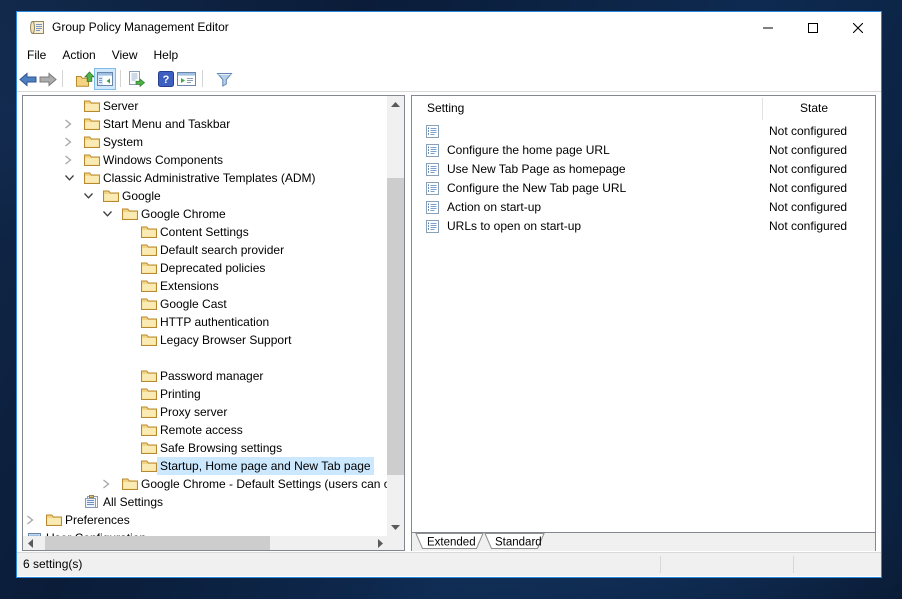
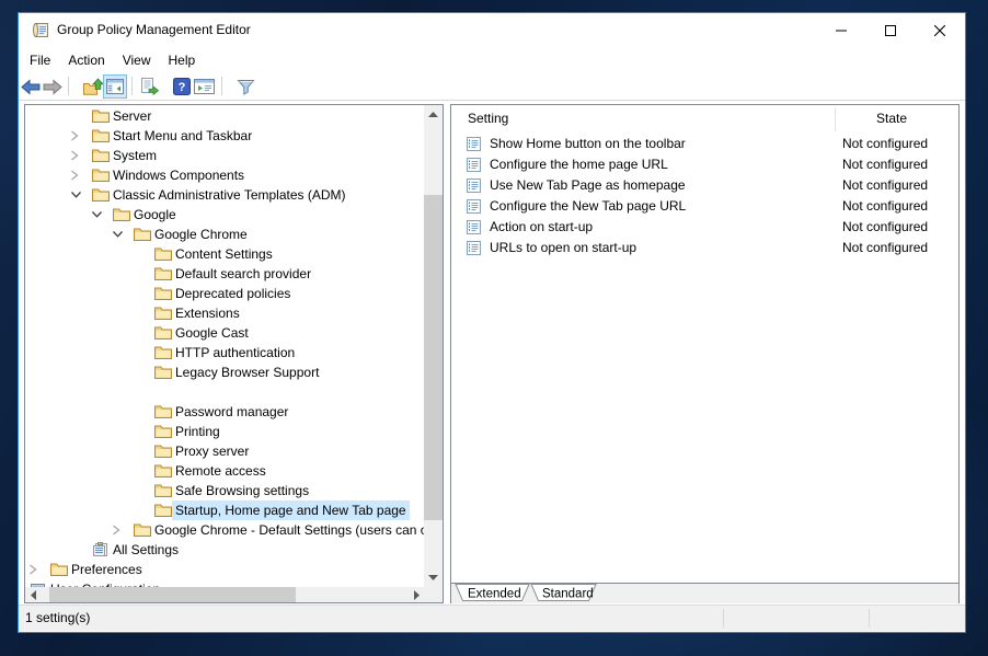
  Group Policy Management Editor
  File
  Action
  View
  Help
  ?
  Server
  Start Menu and Taskbar
  System
  Windows Components
  Classic Administrative Templates (ADM)
  Google
  Google Chrome
  Content Settings
  Default search provider
  Deprecated policies
  Extensions
  Google Cast
  HTTP authentication
  Legacy Browser Support
  Password manager
  Printing
  Proxy server
  Remote access
  Safe Browsing settings
  Startup, Home page and New Tab page
  Google Chrome - Default Settings (users can
  All Settings
  Preferences
  Setting
  State
+ Show Home button on the toolbar
  Not configured
  Configure the home page URL
  Not configured
  Use New Tab Page as homepage
  Not configured
  Configure the New Tab page URL
  Not configured
  Action on start-up
  Not configured
  URLs to open on start-up
  Not configured
  Extended
  Standard
- 6 setting(s)
+ 1 setting(s)
